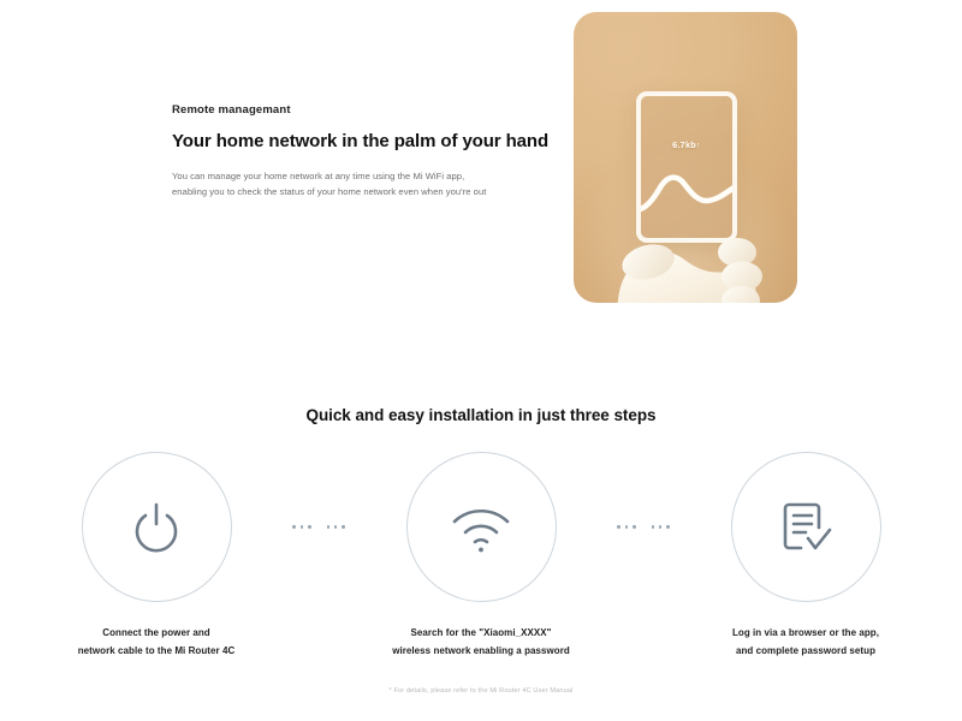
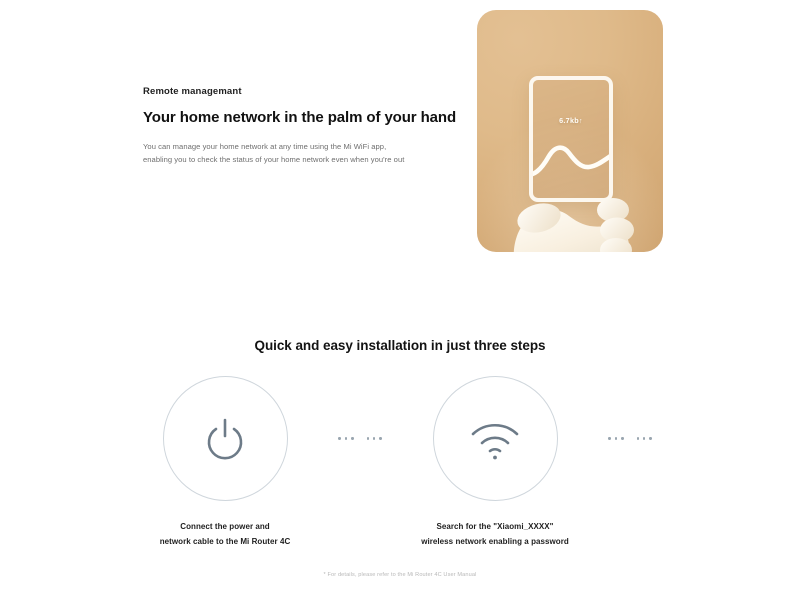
  Remote managemant
  Your home network in the palm of your hand
  You can manage your home network at any time using the Mi WiFi app,
  enabling you to check the status of your home network even when you're out
  6.7kb
  Quick and easy installation in just three steps
  Connect the power and
  network cable to the Mi Router 4C
  Search for the "Xiaomi_XXXX"
  wireless network enabling a password
- Log in via a browser or the app,
- and complete password setup
